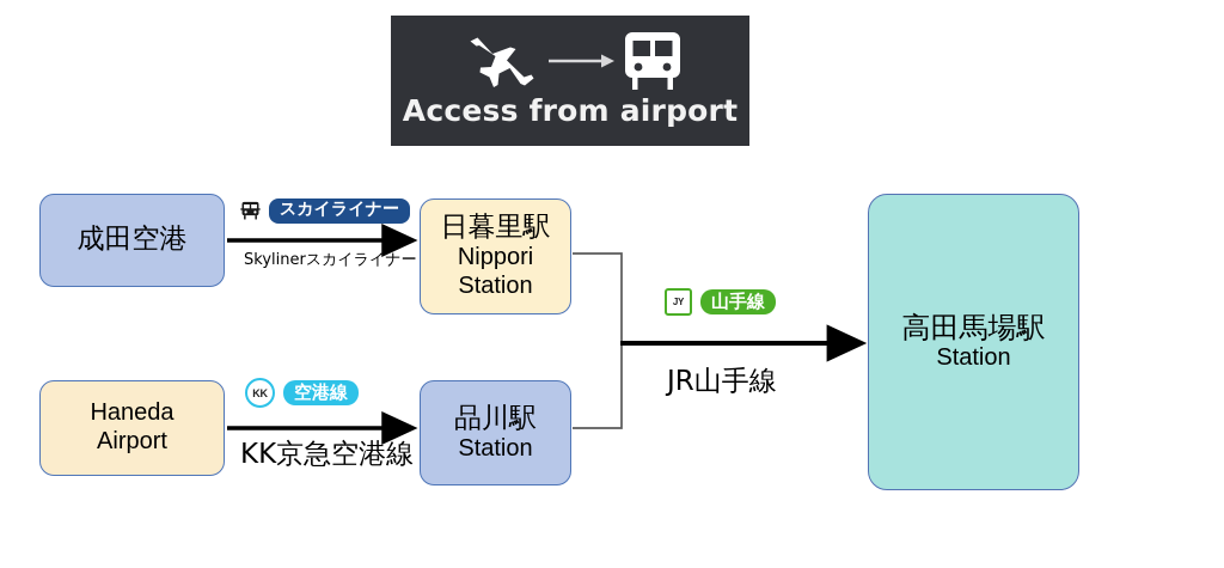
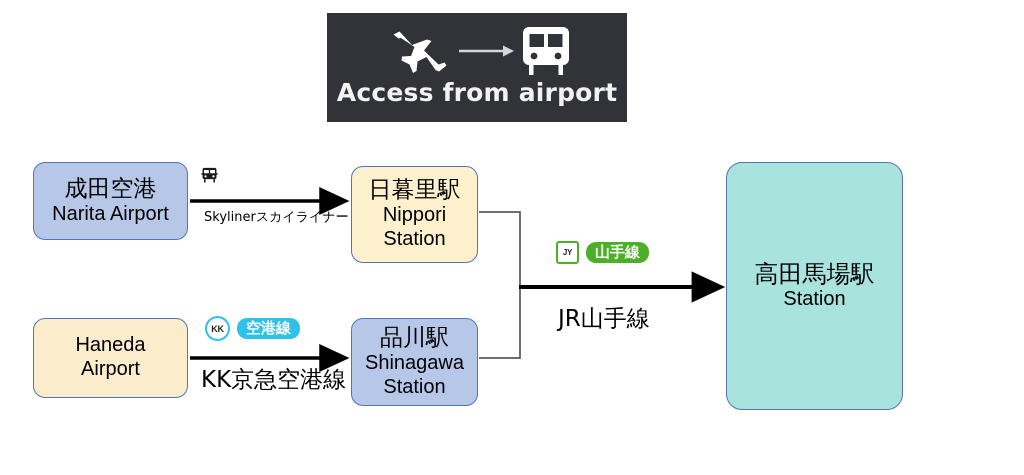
  Access from airport
  成田空港
+ Narita Airport
  日暮里駅
  Nippori
  Station
  Haneda
  Airport
  品川駅
+ Shinagawa
  Station
  高田馬場駅
  Station
- スカイライナー
  KK
  空港線
  JY
  山手線
  Skylinerスカイライナー
  KK京急空港線
  JR山手線
